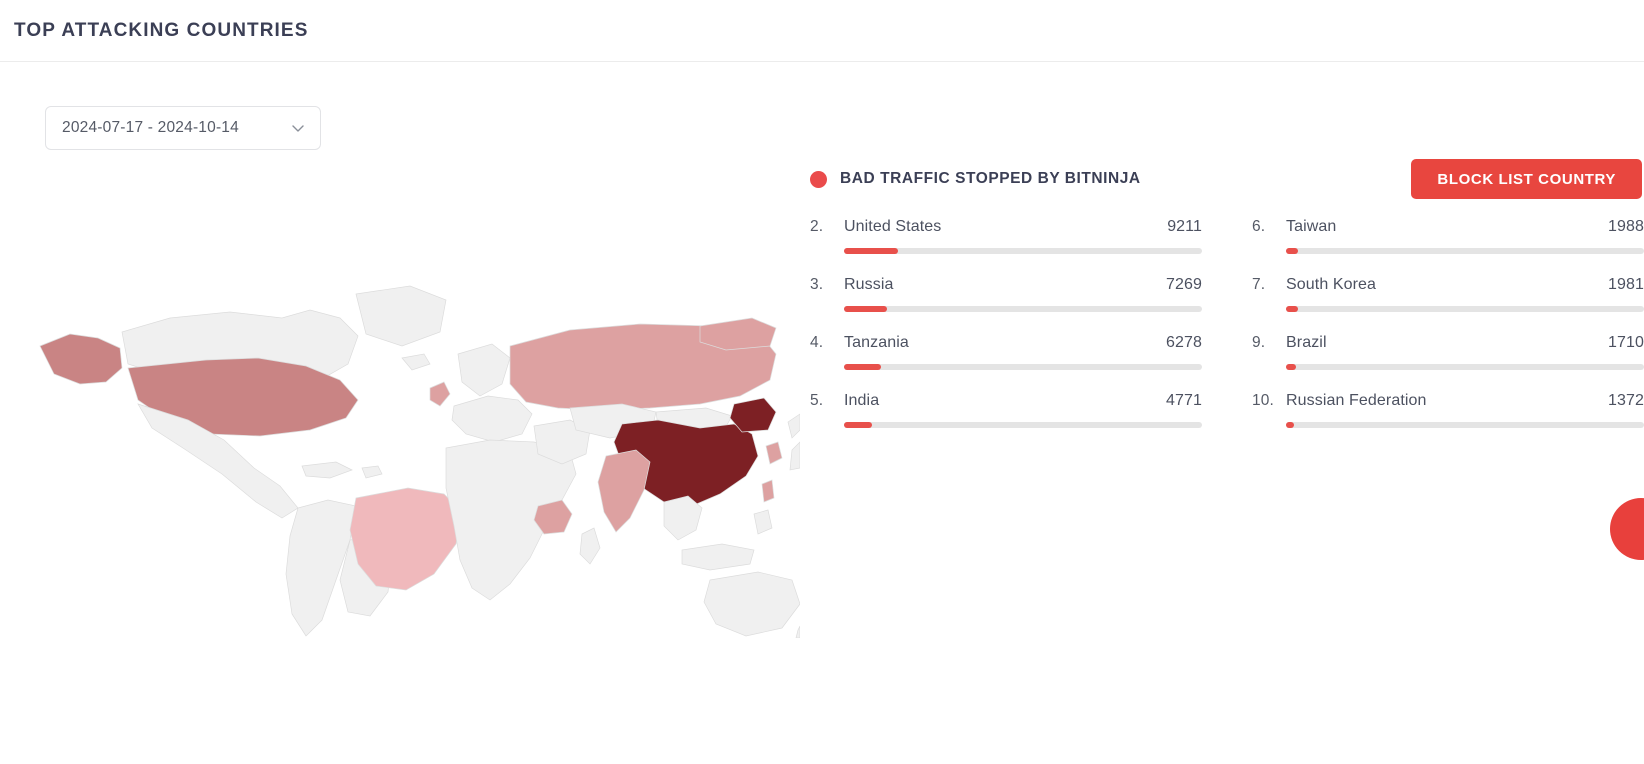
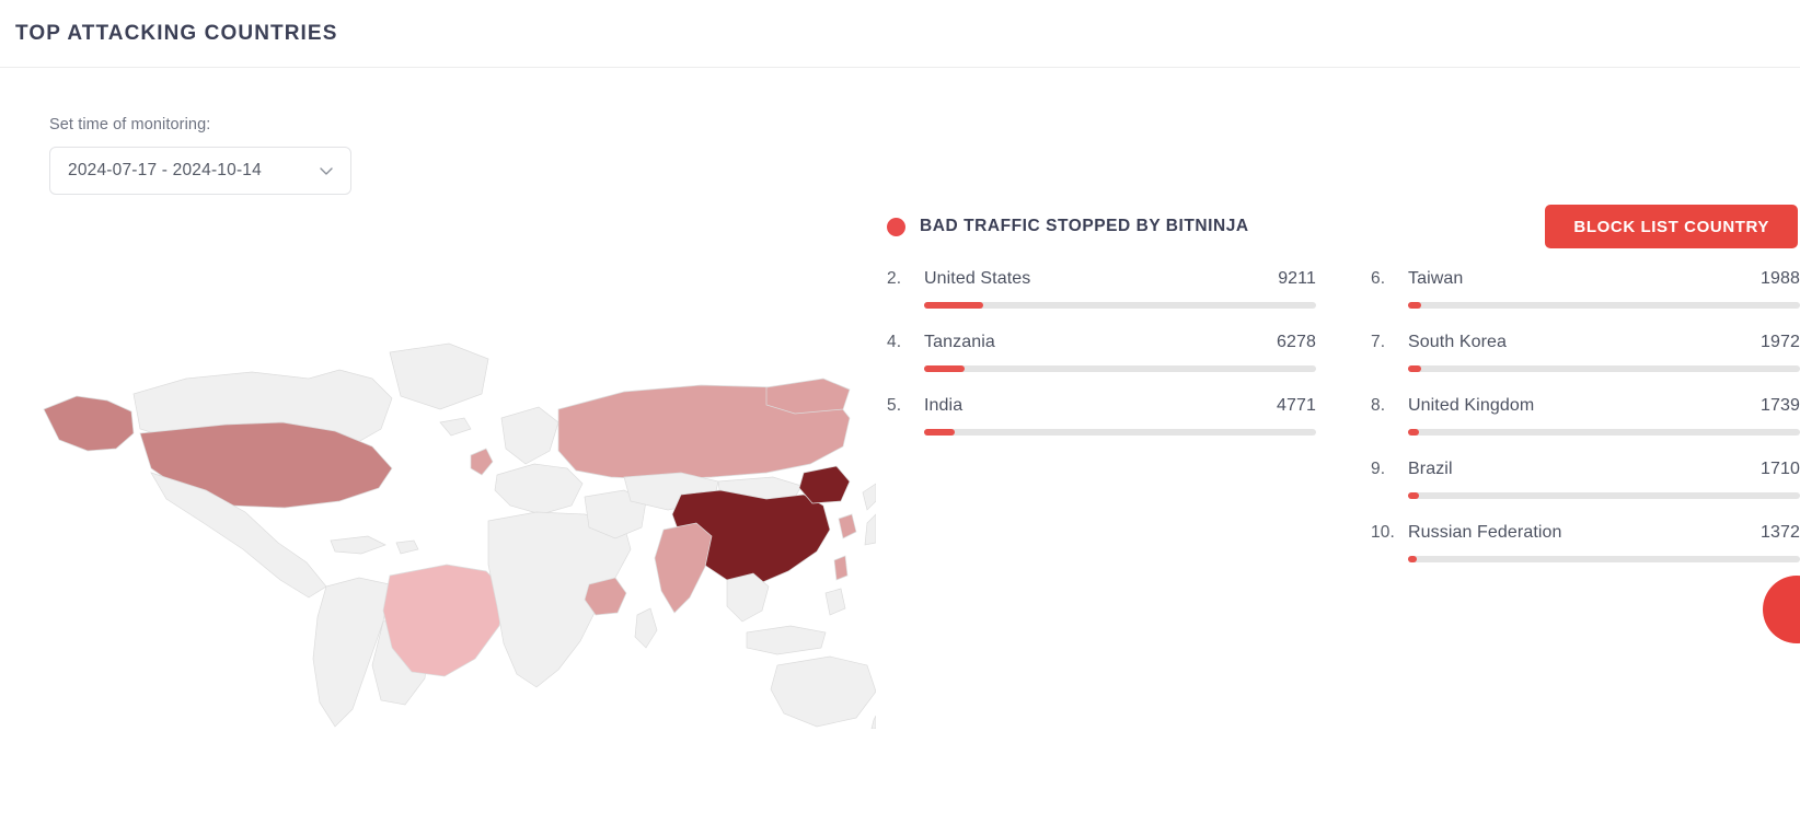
  TOP ATTACKING COUNTRIES
+ Set time of monitoring:
  2024-07-17 - 2024-10-14
  BAD TRAFFIC STOPPED BY BITNINJA
  BLOCK LIST COUNTRY
  2.
  United States
  9211
- 3.
- Russia
- 7269
  4.
  Tanzania
  6278
  5.
  India
  4771
  6.
  Taiwan
  1988
  7.
  South Korea
- 1981
+ 1972
+ 8.
+ United Kingdom
+ 1739
  9.
  Brazil
  1710
  10.
  Russian Federation
  1372
